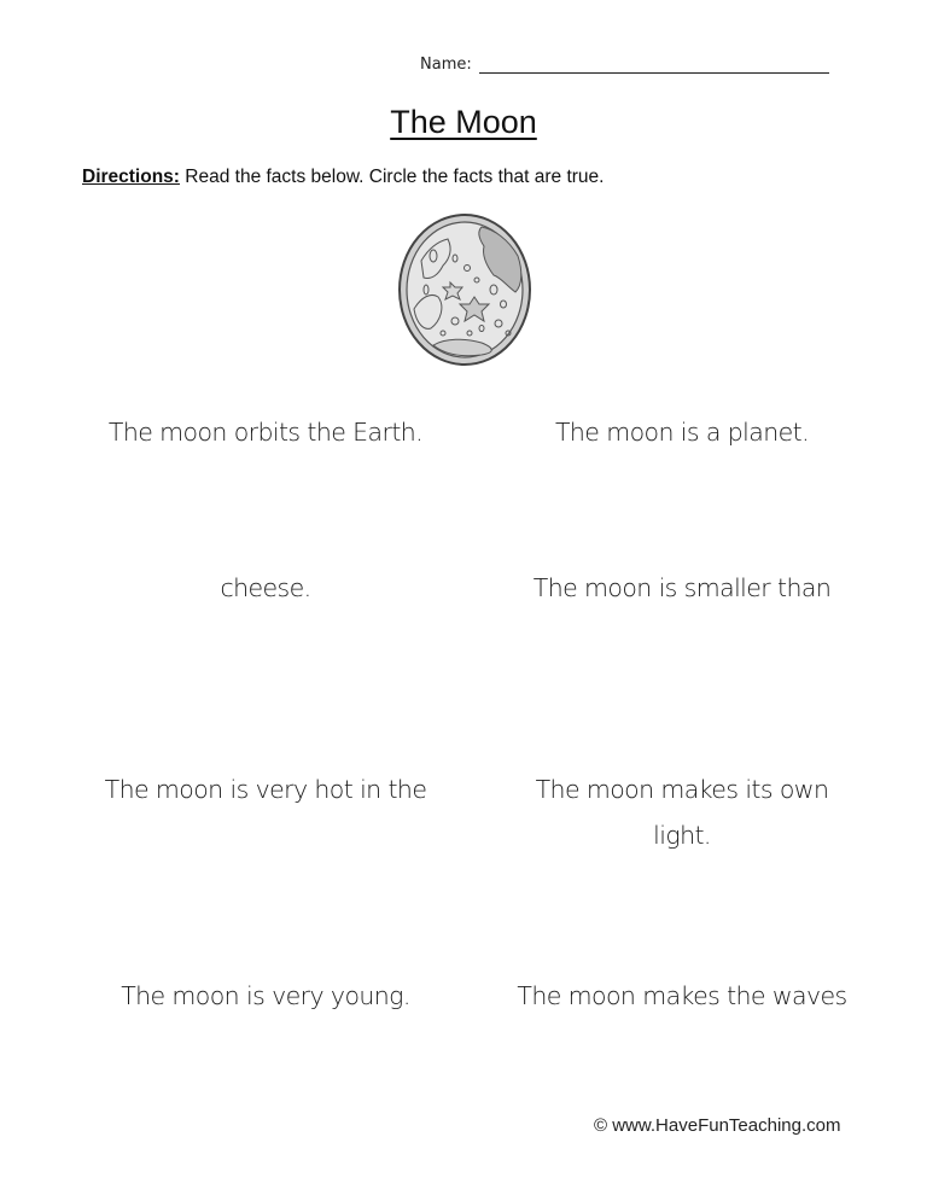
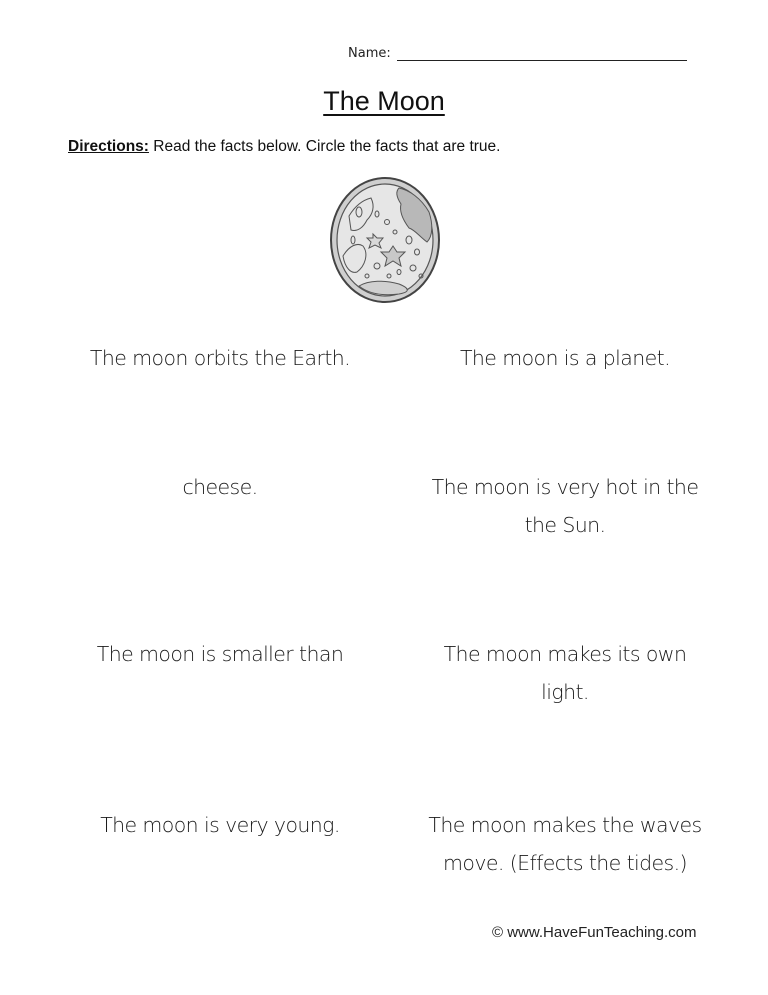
  Name:
  The Moon
  Directions: Read the facts below. Circle the facts that are true.
  The moon orbits the Earth.
  The moon is a planet.
  cheese.
- The moon is smaller than
+ The moon is very hot in the
+ the Sun.
- The moon is very hot in the
+ The moon is smaller than
  The moon makes its own
  light.
  The moon is very young.
  The moon makes the waves
+ move. (Effects the tides.)
  © www.HaveFunTeaching.com
